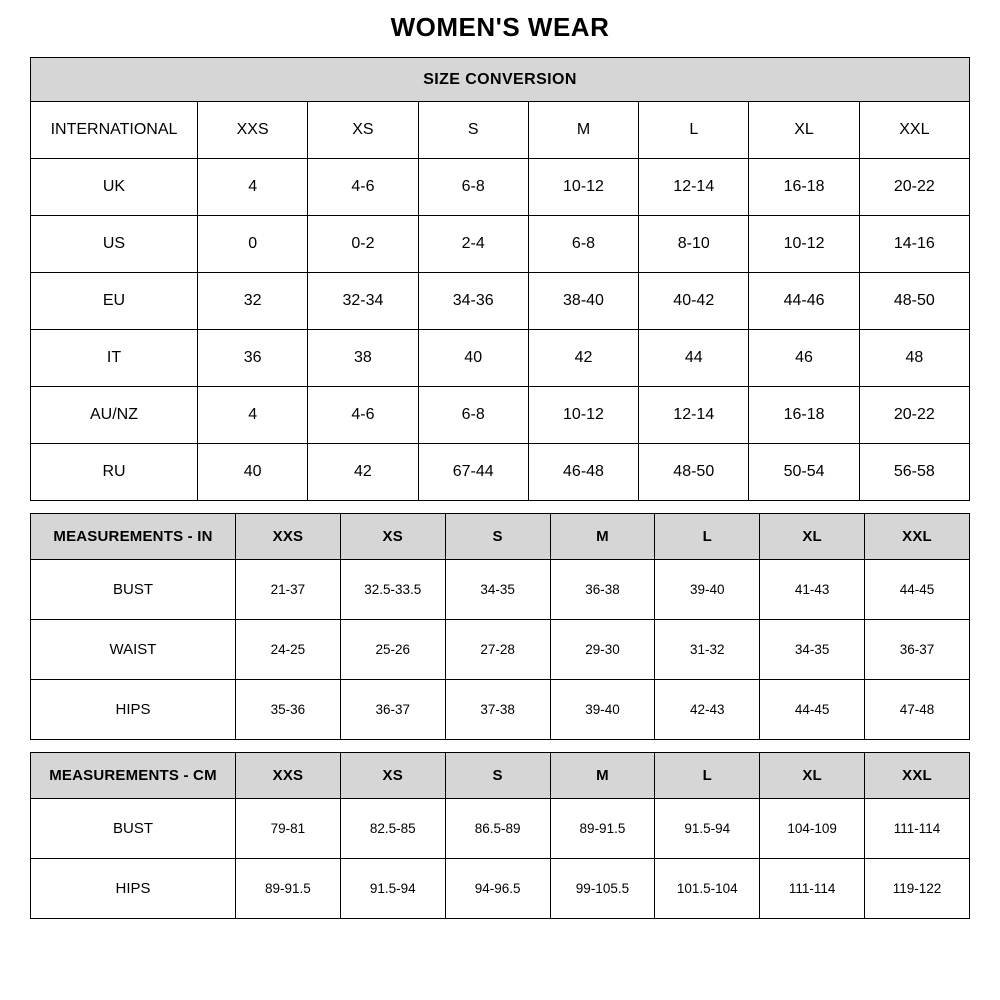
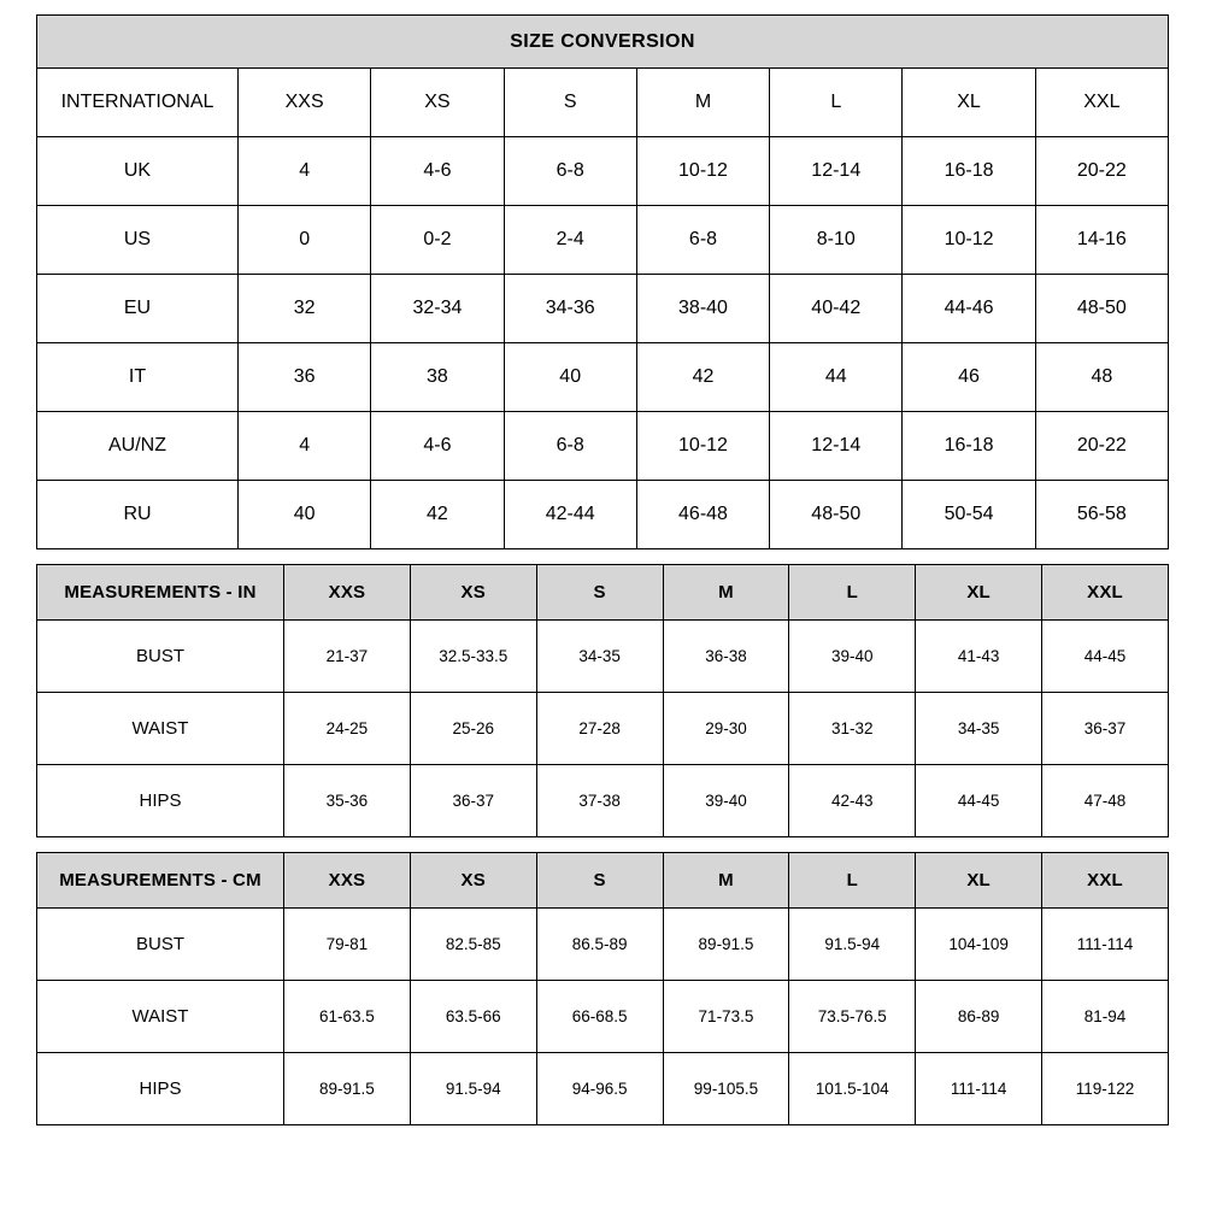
- WOMEN'S WEAR
  SIZE CONVERSION
  INTERNATIONAL	XXS	XS	S	M	L	XL	XXL
  UK	4	4-6	6-8	10-12	12-14	16-18	20-22
  US	0	0-2	2-4	6-8	8-10	10-12	14-16
  EU	32	32-34	34-36	38-40	40-42	44-46	48-50
  IT	36	38	40	42	44	46	48
  AU/NZ	4	4-6	6-8	10-12	12-14	16-18	20-22
- RU	40	42	67-44	46-48	48-50	50-54	56-58
+ RU	40	42	42-44	46-48	48-50	50-54	56-58
  MEASUREMENTS - IN	XXS	XS	S	M	L	XL	XXL
  BUST	21-37	32.5-33.5	34-35	36-38	39-40	41-43	44-45
  WAIST	24-25	25-26	27-28	29-30	31-32	34-35	36-37
  HIPS	35-36	36-37	37-38	39-40	42-43	44-45	47-48
  MEASUREMENTS - CM	XXS	XS	S	M	L	XL	XXL
  BUST	79-81	82.5-85	86.5-89	89-91.5	91.5-94	104-109	111-114
+ WAIST	61-63.5	63.5-66	66-68.5	71-73.5	73.5-76.5	86-89	81-94
  HIPS	89-91.5	91.5-94	94-96.5	99-105.5	101.5-104	111-114	119-122
